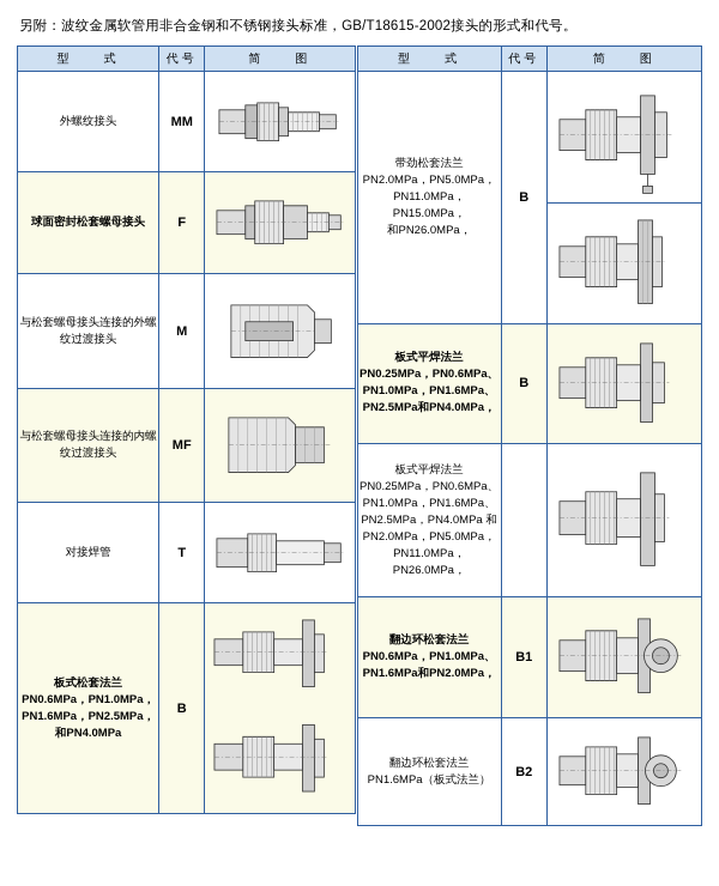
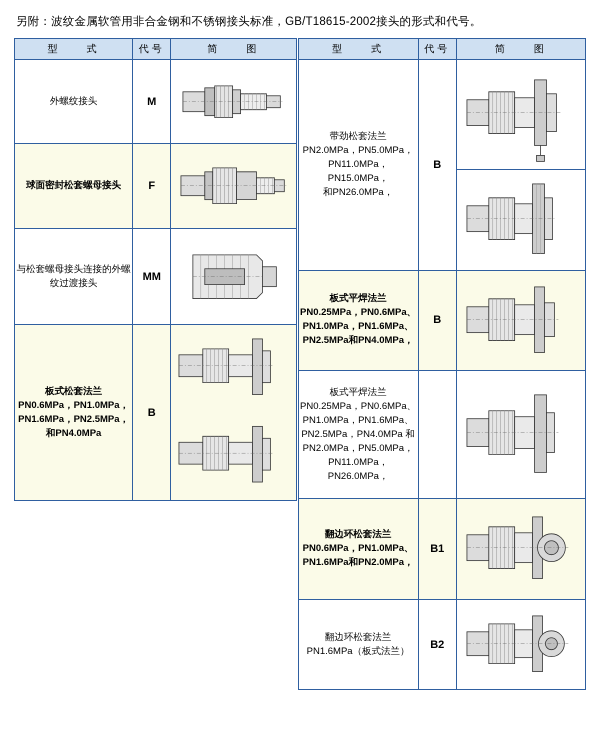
  另附：波纹金属软管用非合金钢和不锈钢接头标准，GB/T18615-2002接头的形式和代号。
  型 式	代号	简 图
- 外螺纹接头	MM
+ 外螺纹接头	M
  球面密封松套螺母接头	F
- 与松套螺母接头连接的外螺纹过渡接头	M
+ 与松套螺母接头连接的外螺纹过渡接头	MM
- 与松套螺母接头连接的内螺纹过渡接头	MF
- 对接焊管	T
  板式松套法兰 PN0.6MPa，PN1.0MPa， PN1.6MPa，PN2.5MPa， 和PN4.0MPa	B
  型 式	代号	简 图
  带劲松套法兰 PN2.0MPa，PN5.0MPa， PN11.0MPa，PN15.0MPa， 和PN26.0MPa，	B
  板式平焊法兰 PN0.25MPa，PN0.6MPa、 PN1.0MPa，PN1.6MPa、 PN2.5MPa和PN4.0MPa，	B
  板式平焊法兰 PN0.25MPa，PN0.6MPa、 PN1.0MPa，PN1.6MPa、 PN2.5MPa，PN4.0MPa 和 PN2.0MPa，PN5.0MPa， PN11.0MPa，PN26.0MPa，
  翻边环松套法兰 PN0.6MPa，PN1.0MPa、 PN1.6MPa和PN2.0MPa，	B1
  翻边环松套法兰 PN1.6MPa（板式法兰）	B2
